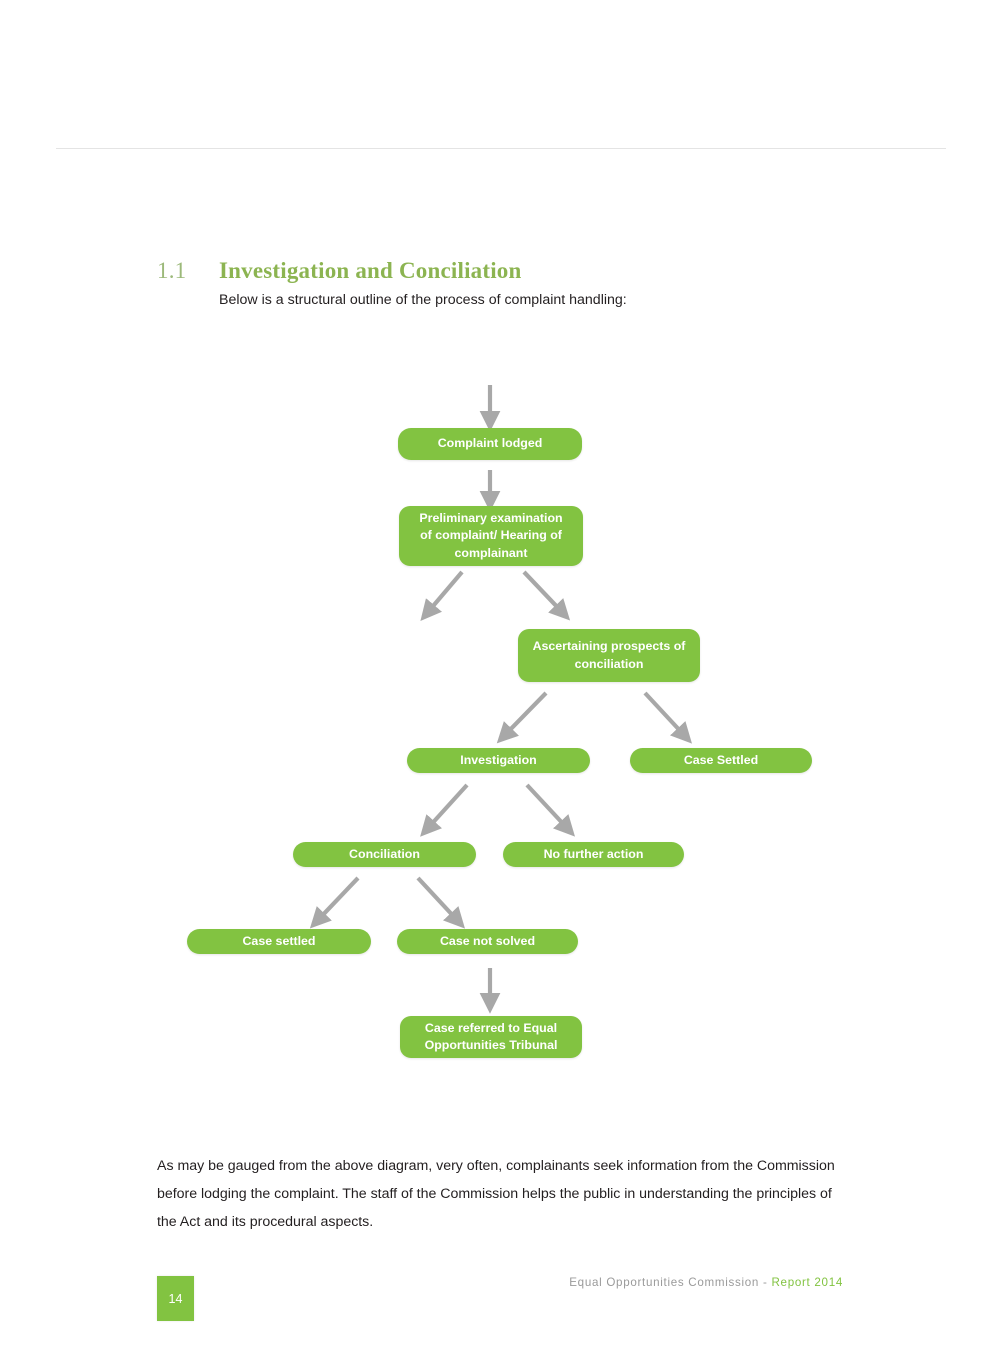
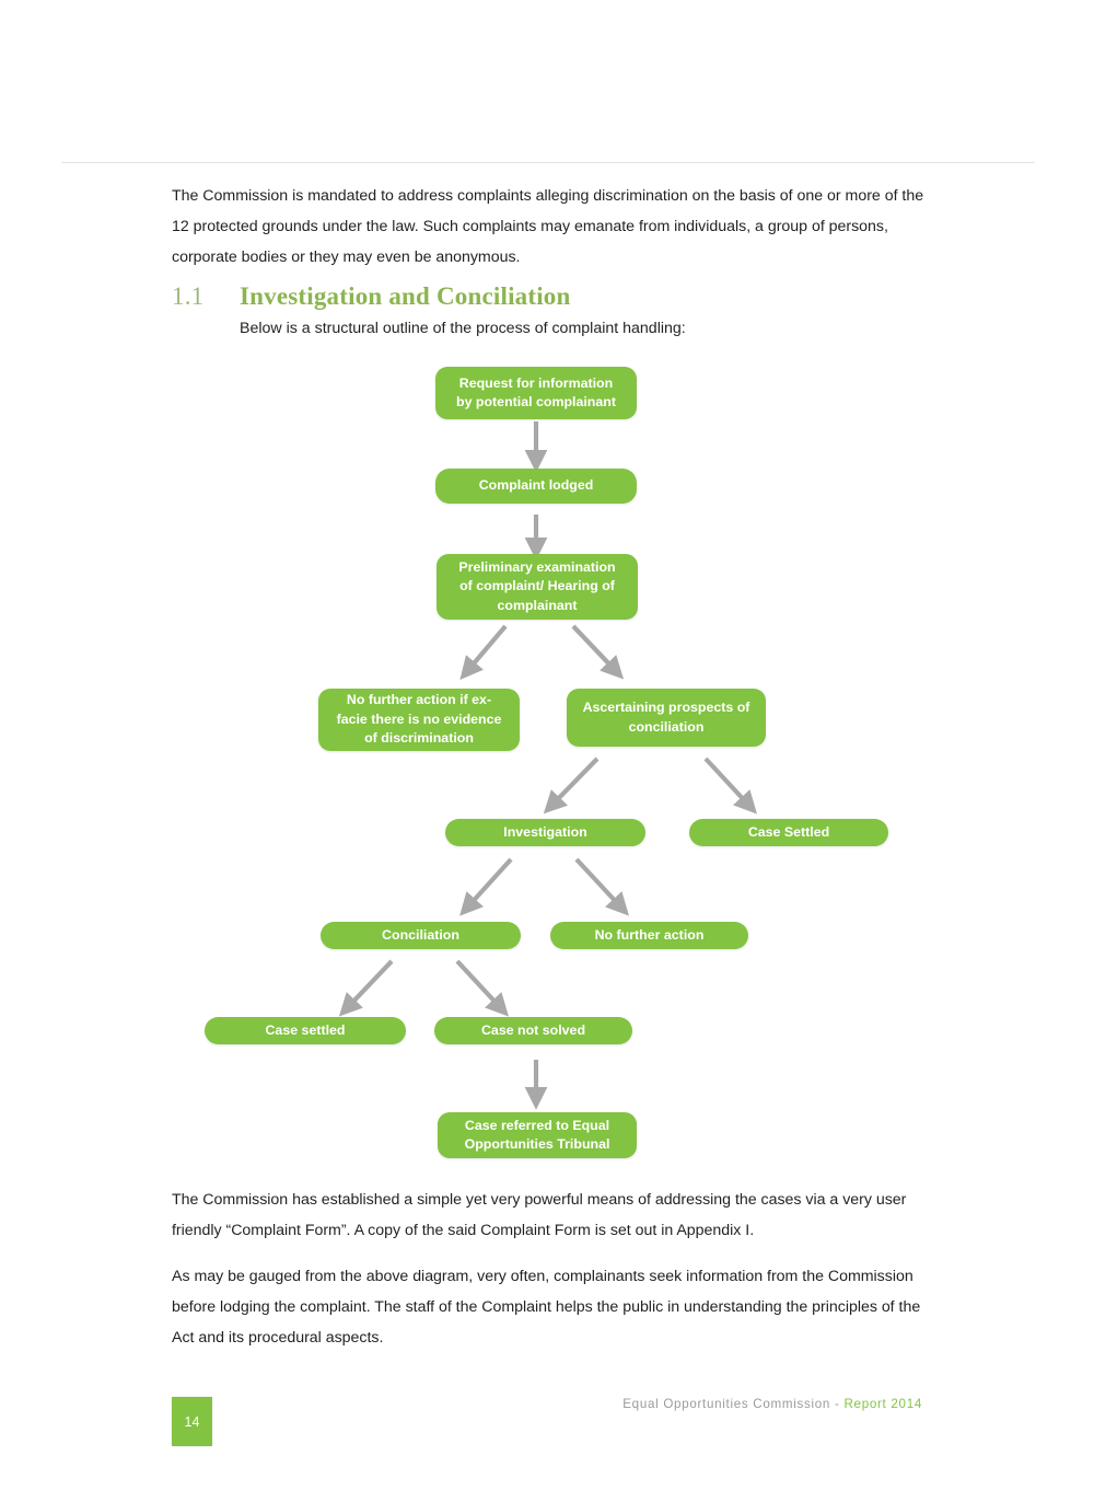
+ The Commission is mandated to address complaints alleging discrimination on the basis of one or more of the 12 protected grounds under the law. Such complaints may emanate from individuals, a group of persons, corporate bodies or they may even be anonymous.
  1.1 Investigation and Conciliation
  Below is a structural outline of the process of complaint handling:
+ Request for information
+ by potential complainant
  Complaint lodged
  Preliminary examination
  of complaint/ Hearing of
  complainant
+ No further action if ex-
+ facie there is no evidence
+ of discrimination
  Ascertaining prospects of
  conciliation
  Investigation
  Case Settled
  Conciliation
  No further action
  Case settled
  Case not solved
  Case referred to Equal
  Opportunities Tribunal
+ The Commission has established a simple yet very powerful means of addressing the cases via a very user friendly “Complaint Form”. A copy of the said Complaint Form is set out in Appendix I.
- As may be gauged from the above diagram, very often, complainants seek information from the Commission before lodging the complaint. The staff of the Commission helps the public in understanding the principles of the Act and its procedural aspects.
+ As may be gauged from the above diagram, very often, complainants seek information from the Commission before lodging the complaint. The staff of the Complaint helps the public in understanding the principles of the Act and its procedural aspects.
  14
  Equal Opportunities Commission - Report 2014
